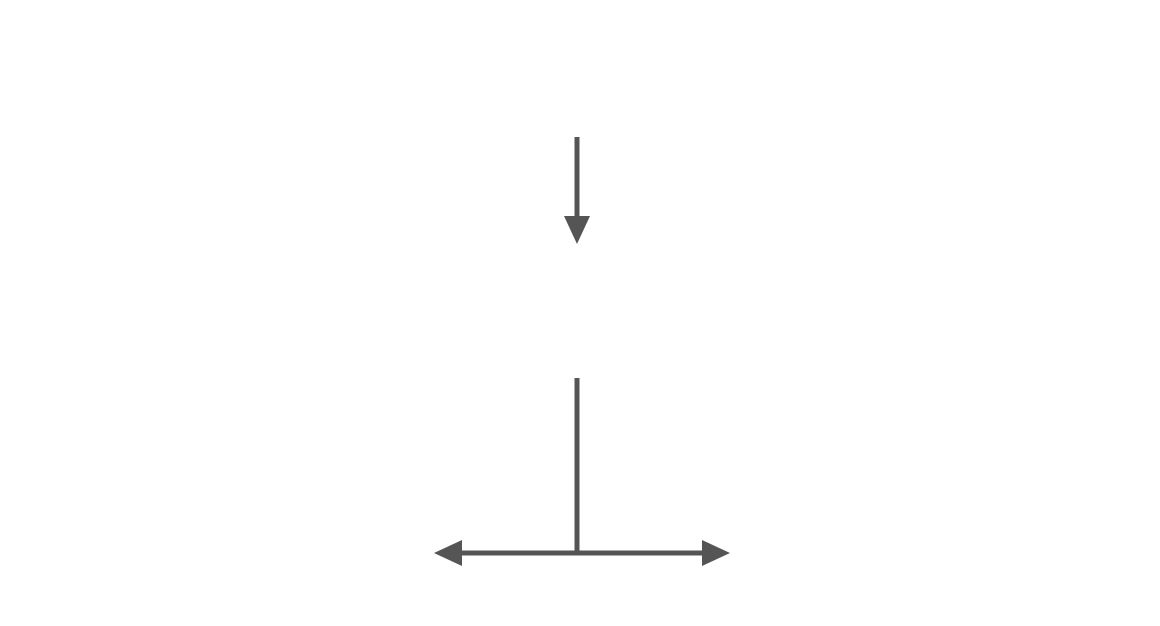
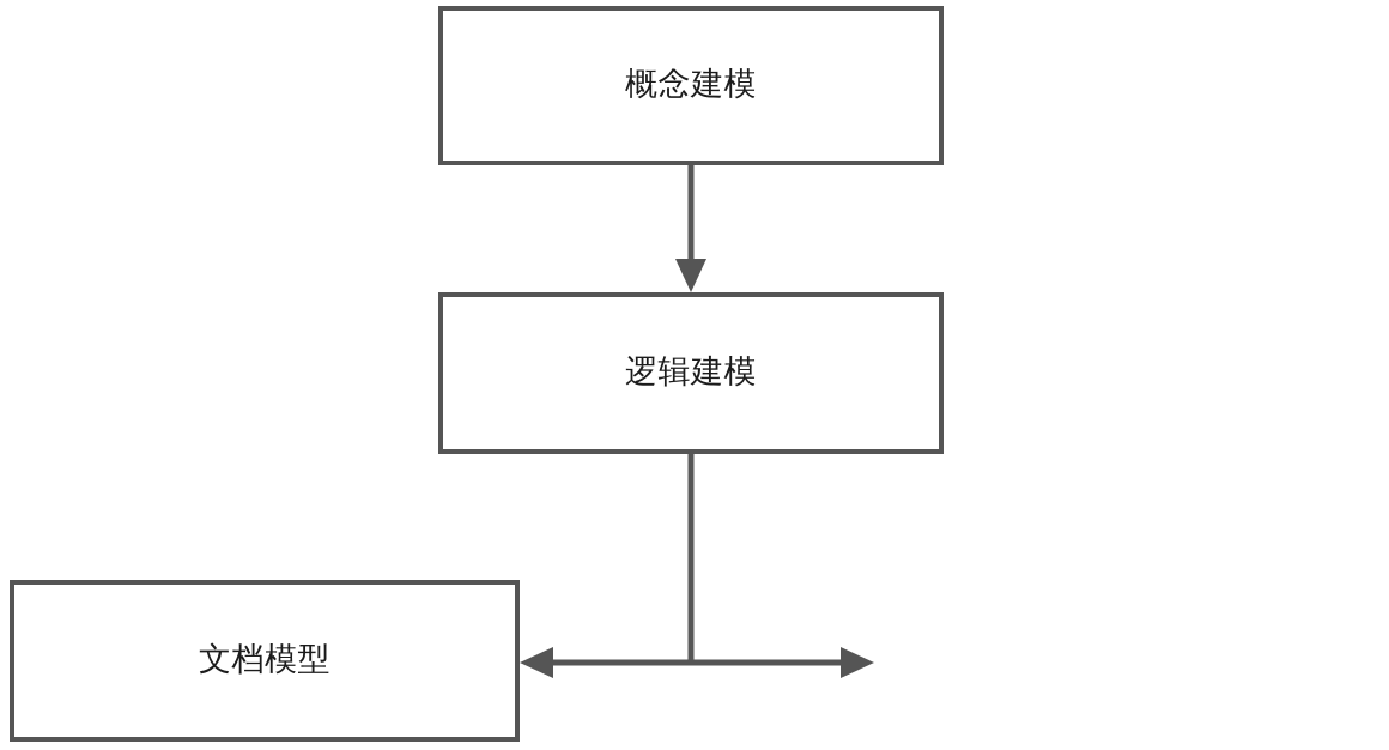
+ 概念建模
+ 逻辑建模
+ 文档模型
